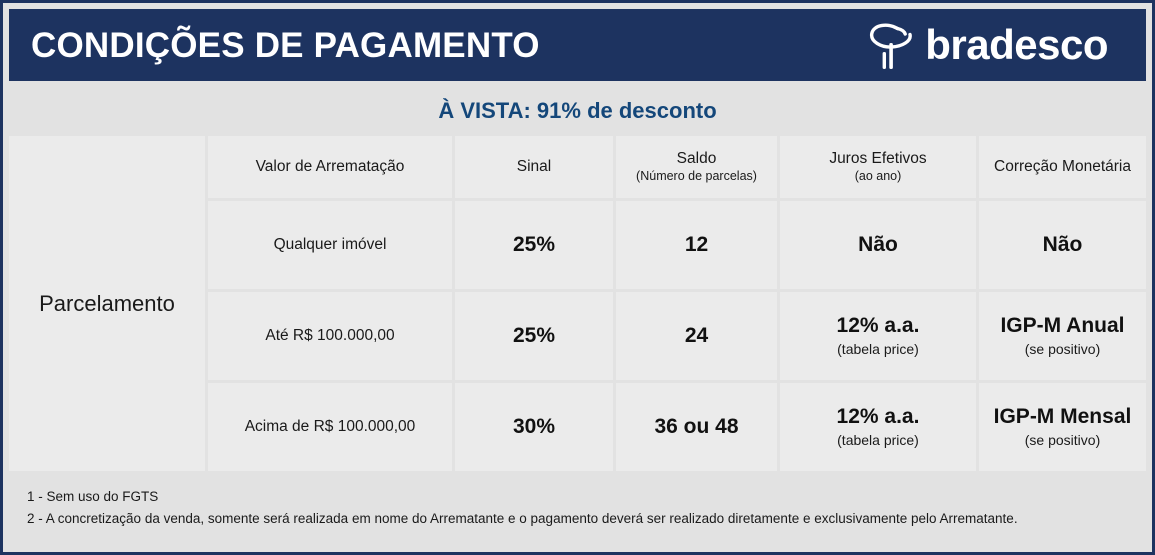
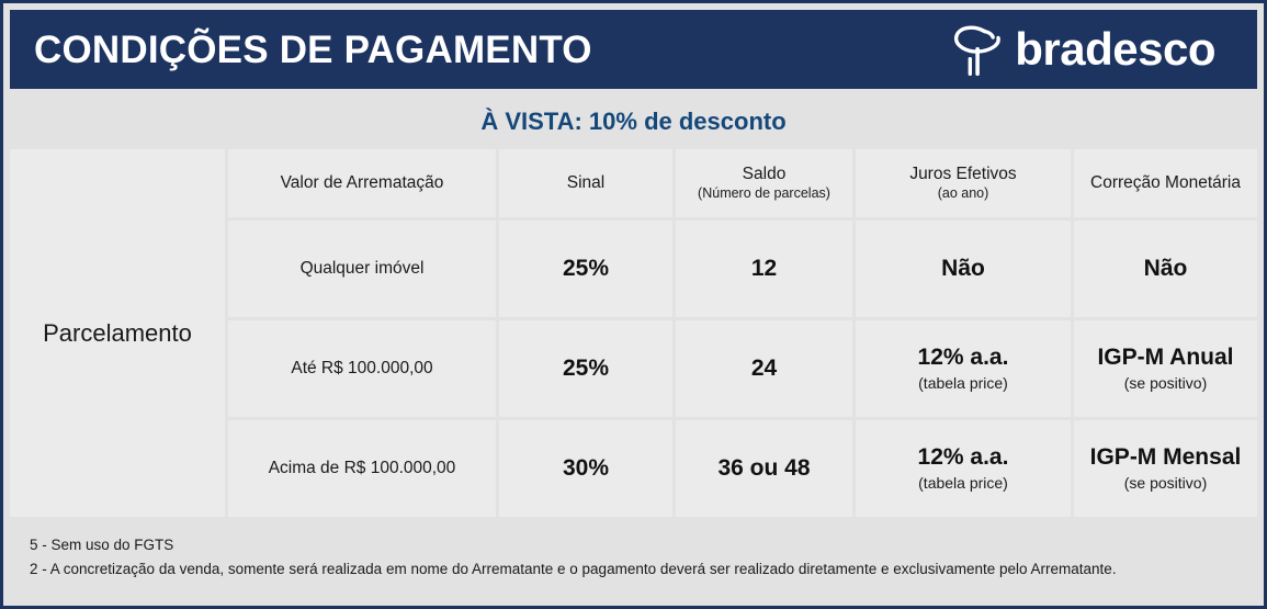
  CONDIÇÕES DE PAGAMENTO
  bradesco
- À VISTA: 91% de desconto
+ À VISTA: 10% de desconto
  Parcelamento
  Valor de Arrematação
  Sinal
  Saldo
  (Número de parcelas)
  Juros Efetivos
  (ao ano)
  Correção Monetária
  Qualquer imóvel
  25%
  12
  Não
  Não
  Até R$ 100.000,00
  25%
  24
  12% a.a.
  (tabela price)
  IGP-M Anual
  (se positivo)
  Acima de R$ 100.000,00
  30%
  36 ou 48
  12% a.a.
  (tabela price)
  IGP-M Mensal
  (se positivo)
- 1 - Sem uso do FGTS
+ 5 - Sem uso do FGTS
  2 - A concretização da venda, somente será realizada em nome do Arrematante e o pagamento deverá ser realizado diretamente e exclusivamente pelo Arrematante.
